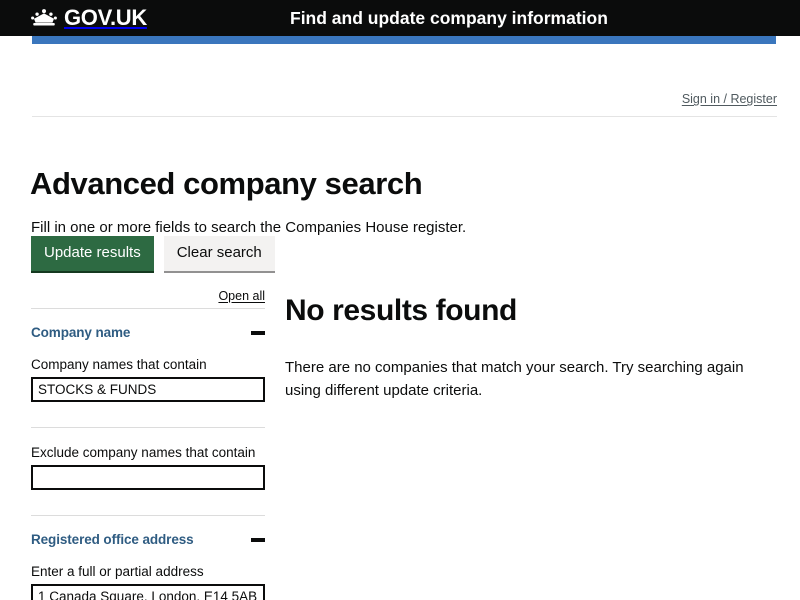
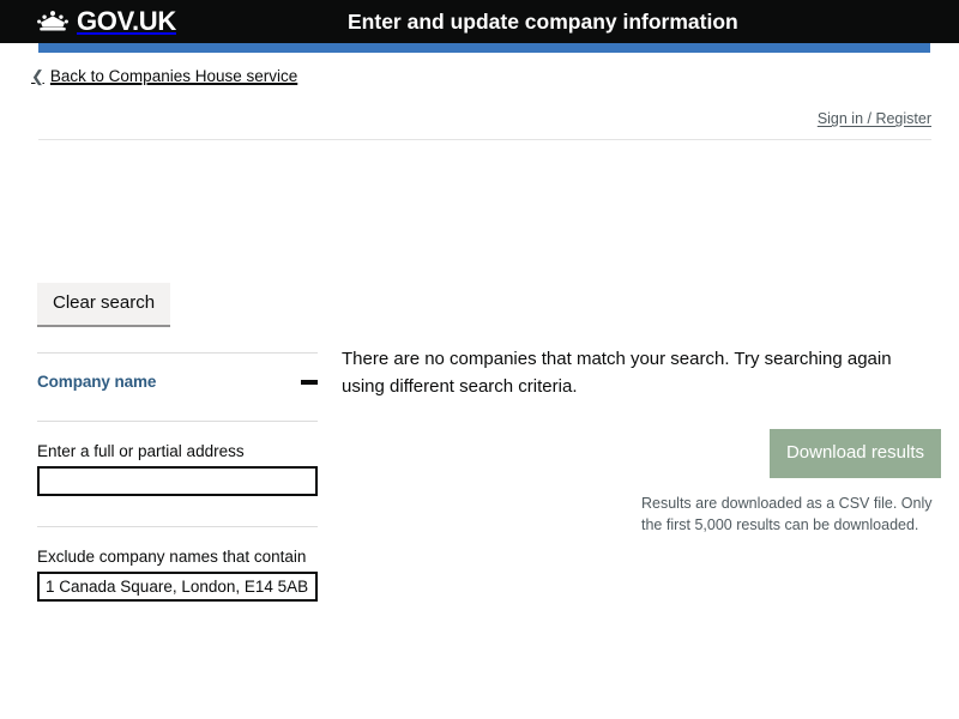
  GOV.UK
- Find and update company information
+ Enter and update company information
+ ❮
+ Back to Companies House service
  Sign in / Register
- Advanced company search
- Fill in one or more fields to search the Companies House register.
- Update results
  Clear search
- Open all
  Company name
- Company names that contain
- STOCKS & FUNDS
- Exclude company names that contain
+ Enter a full or partial address
- Registered office address
- Enter a full or partial address
+ Exclude company names that contain
  1 Canada Square, London, E14 5AB
- No results found
- There are no companies that match your search. Try searching again using different update criteria.
+ There are no companies that match your search. Try searching again using different search criteria.
+ Download results
+ Results are downloaded as a CSV file. Only the first 5,000 results can be downloaded.
